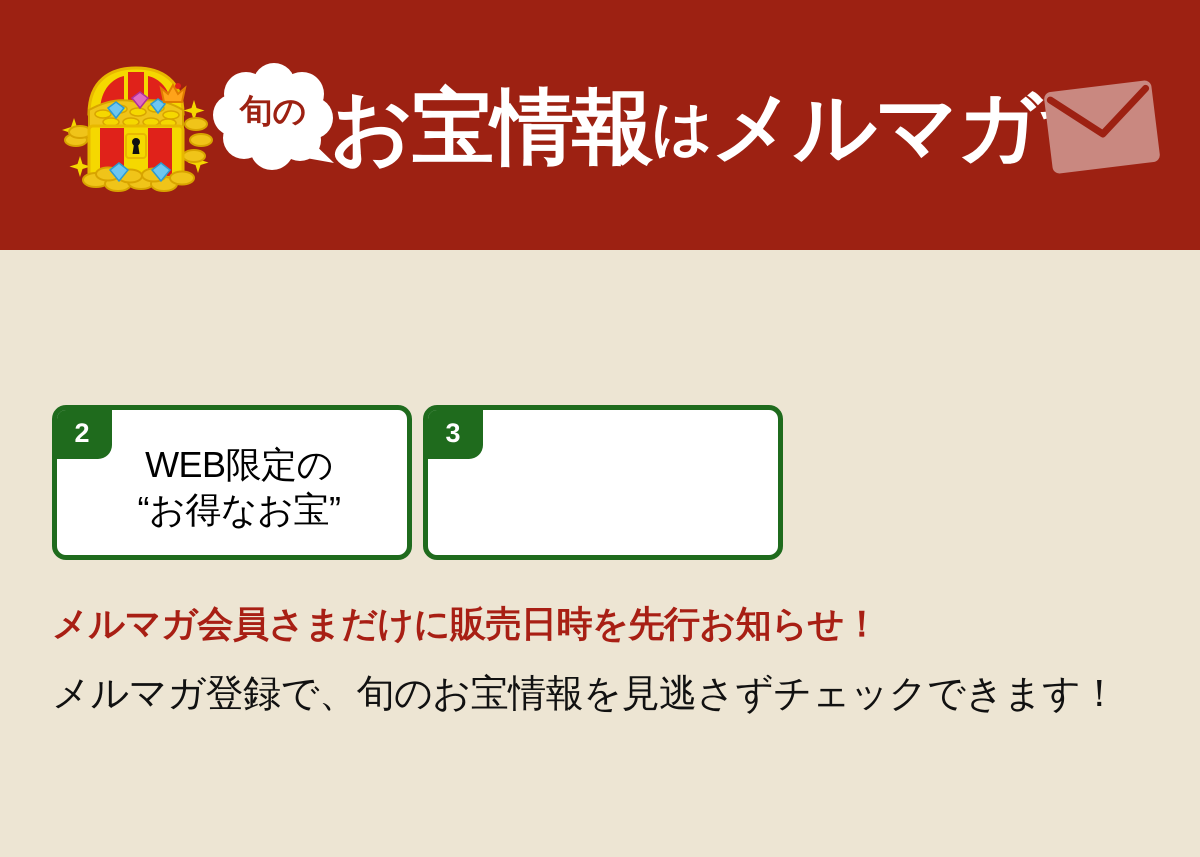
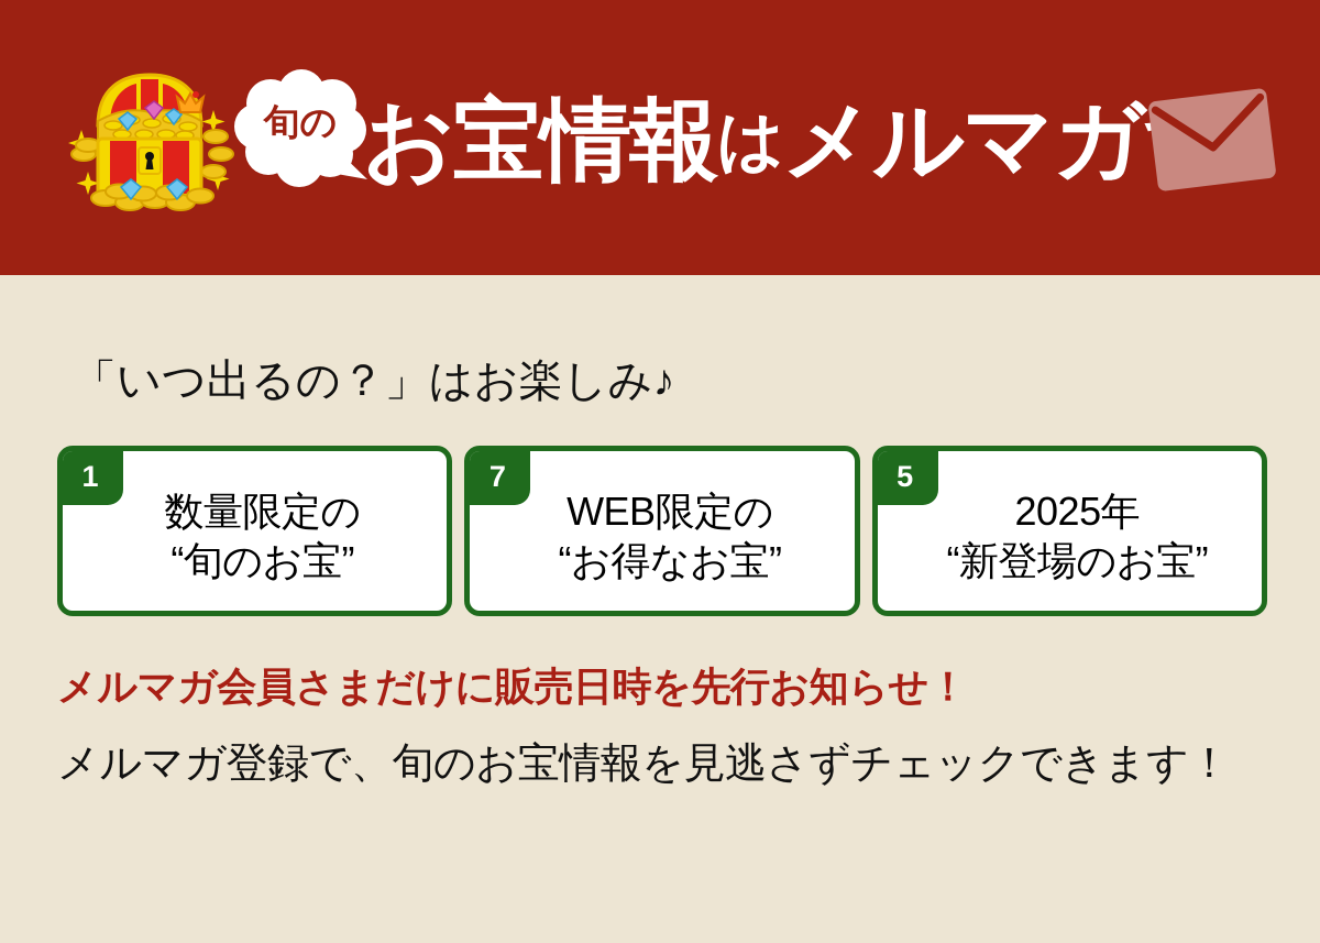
  旬の
  お宝情報
  は
  メルマガ
+ 「いつ出るの？」はお楽しみ♪
+ 1
+ 数量限定の
+ “旬のお宝”
- 2
+ 7
  WEB限定の
  “お得なお宝”
- 3
+ 5
+ 2025年
+ “新登場のお宝”
  メルマガ会員さまだけに販売日時を先行お知らせ！
  メルマガ登録で、旬のお宝情報を見逃さずチェックできます！
